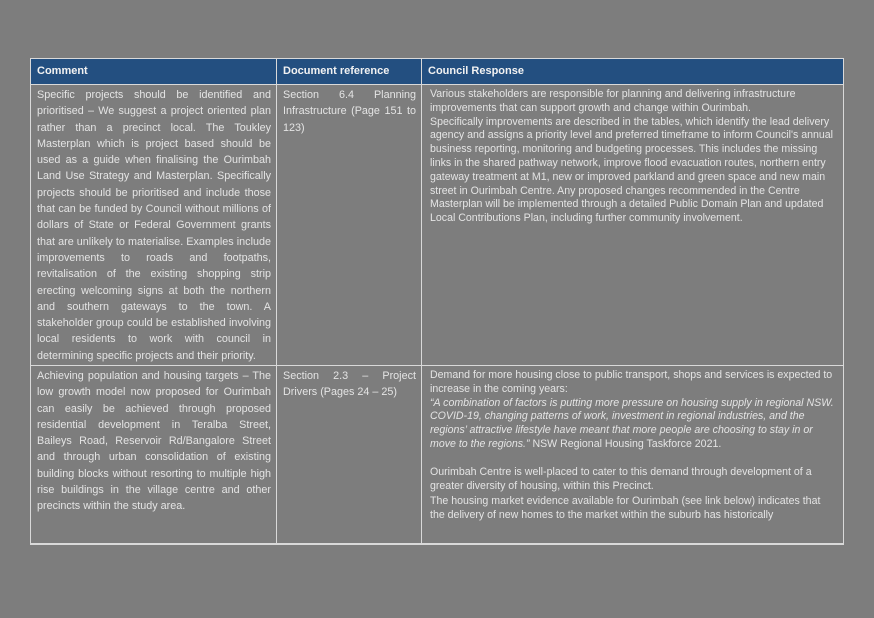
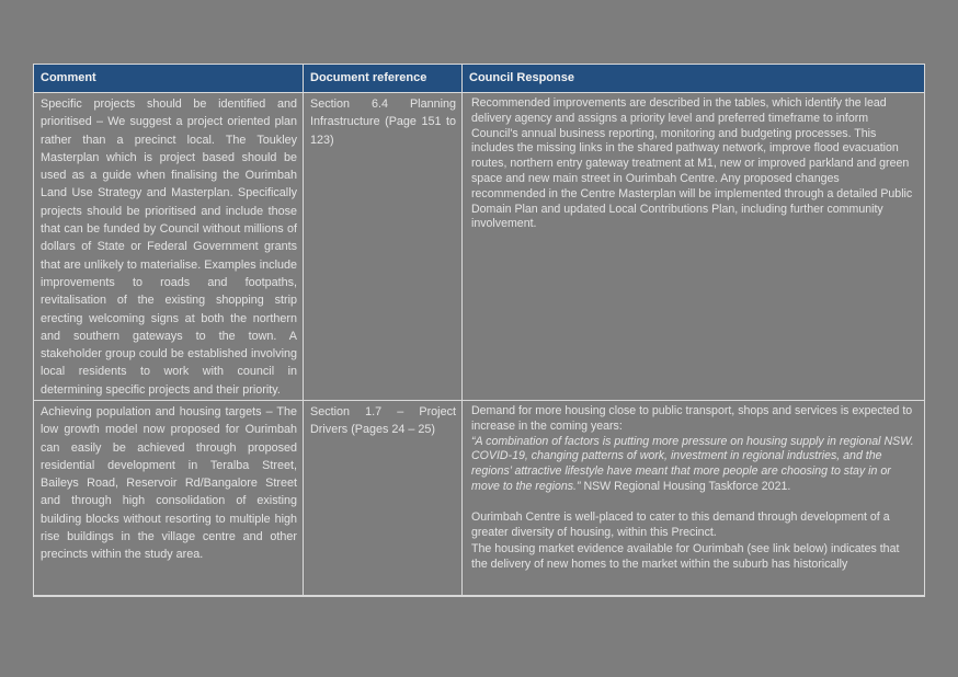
  Comment
  Document reference
  Council Response
  Specific projects should be identified and prioritised – We suggest a project oriented plan rather than a precinct local. The Toukley Masterplan which is project based should be used as a guide when finalising the Ourimbah Land Use Strategy and Masterplan. Specifically projects should be prioritised and include those that can be funded by Council without millions of dollars of State or Federal Government grants that are unlikely to materialise. Examples include improvements to roads and footpaths, revitalisation of the existing shopping strip erecting welcoming signs at both the northern and southern gateways to the town. A stakeholder group could be established involving local residents to work with council in determining specific projects and their priority.
  Section 6.4 Planning Infrastructure (Page 151 to 123)
- Various stakeholders are responsible for planning and delivering infrastructure improvements that can support growth and change within Ourimbah.
- Specifically improvements are described in the tables, which identify the lead delivery agency and assigns a priority level and preferred timeframe to inform Council's annual business reporting, monitoring and budgeting processes. This includes the missing links in the shared pathway network, improve flood evacuation routes, northern entry gateway treatment at M1, new or improved parkland and green space and new main street in Ourimbah Centre. Any proposed changes recommended in the Centre Masterplan will be implemented through a detailed Public Domain Plan and updated Local Contributions Plan, including further community involvement.
+ Recommended improvements are described in the tables, which identify the lead delivery agency and assigns a priority level and preferred timeframe to inform Council's annual business reporting, monitoring and budgeting processes. This includes the missing links in the shared pathway network, improve flood evacuation routes, northern entry gateway treatment at M1, new or improved parkland and green space and new main street in Ourimbah Centre. Any proposed changes recommended in the Centre Masterplan will be implemented through a detailed Public Domain Plan and updated Local Contributions Plan, including further community involvement.
- Achieving population and housing targets – The low growth model now proposed for Ourimbah can easily be achieved through proposed residential development in Teralba Street, Baileys Road, Reservoir Rd/Bangalore Street and through urban consolidation of existing building blocks without resorting to multiple high rise buildings in the village centre and other precincts within the study area.
+ Achieving population and housing targets – The low growth model now proposed for Ourimbah can easily be achieved through proposed residential development in Teralba Street, Baileys Road, Reservoir Rd/Bangalore Street and through high consolidation of existing building blocks without resorting to multiple high rise buildings in the village centre and other precincts within the study area.
- Section 2.3 – Project Drivers (Pages 24 – 25)
+ Section 1.7 – Project Drivers (Pages 24 – 25)
  Demand for more housing close to public transport, shops and services is expected to increase in the coming years:
  “A combination of factors is putting more pressure on housing supply in regional NSW. COVID-19, changing patterns of work, investment in regional industries, and the regions’ attractive lifestyle have meant that more people are choosing to stay in or move to the regions.” NSW Regional Housing Taskforce 2021.
  Ourimbah Centre is well-placed to cater to this demand through development of a greater diversity of housing, within this Precinct.
  The housing market evidence available for Ourimbah (see link below) indicates that the delivery of new homes to the market within the suburb has historically
